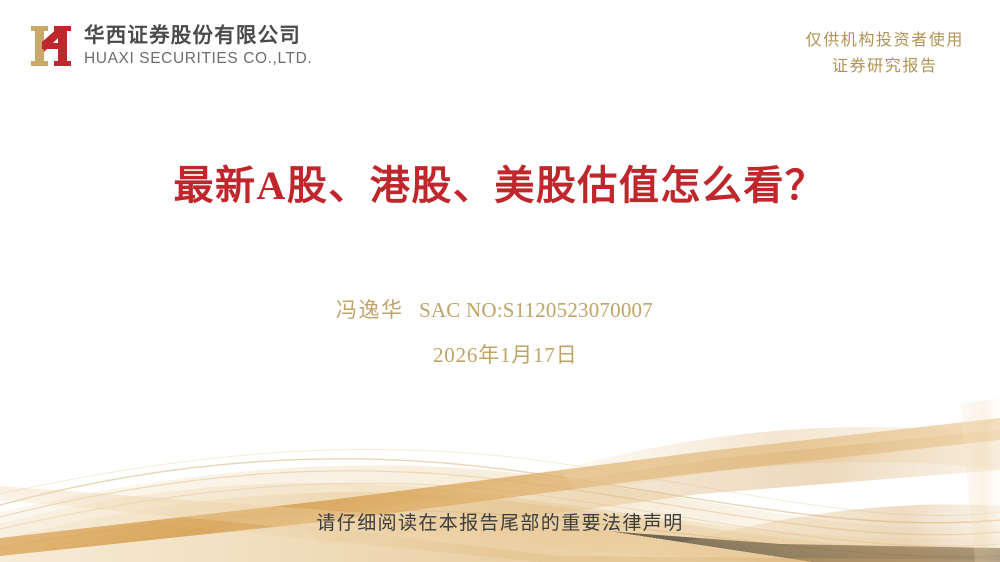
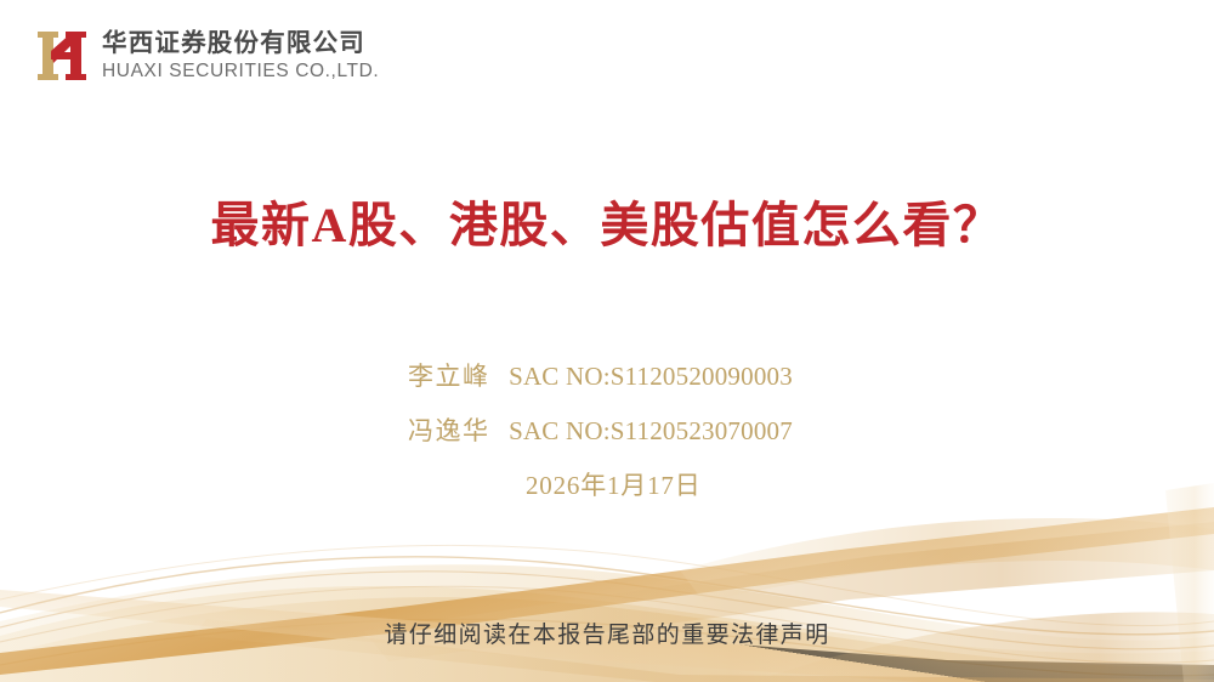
  华西证券股份有限公司
  HUAXI SECURITIES CO.,LTD.
- 仅供机构投资者使用
- 证券研究报告
  最新A股、港股、美股估值怎么看？
+ 李立峰 SAC NO:S1120520090003
  冯逸华 SAC NO:S1120523070007
  2026年1月17日
  请仔细阅读在本报告尾部的重要法律声明
